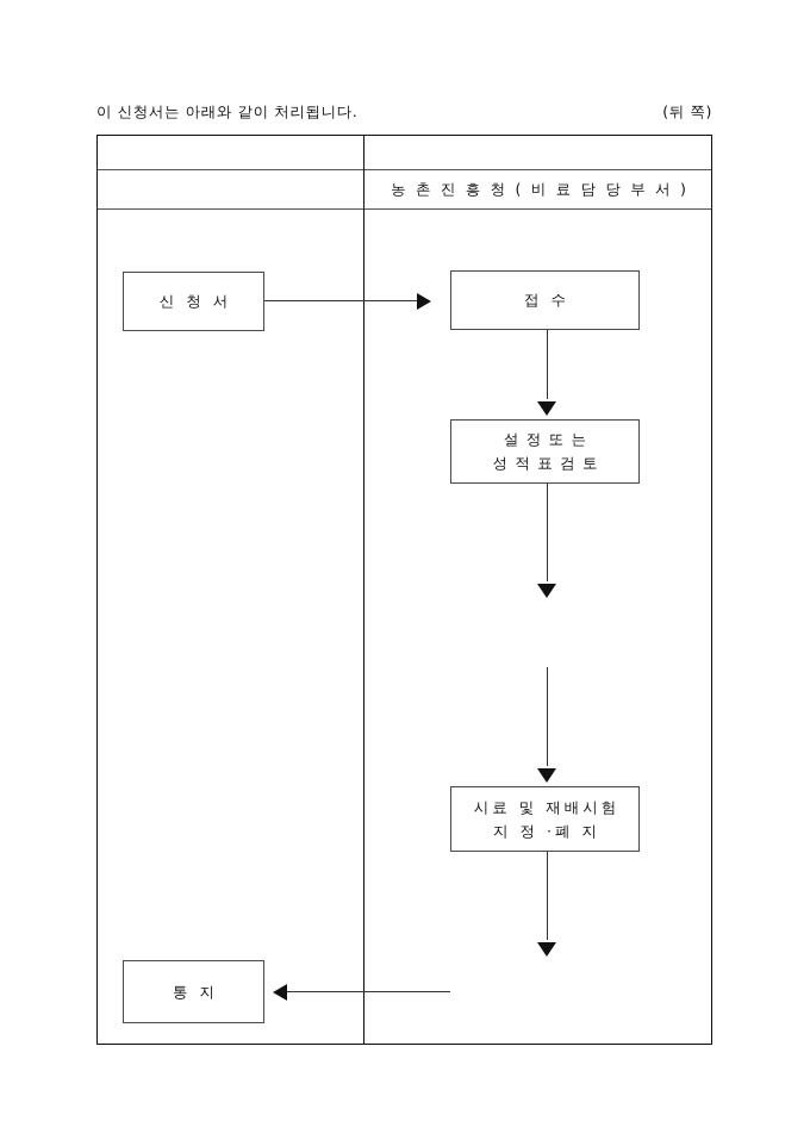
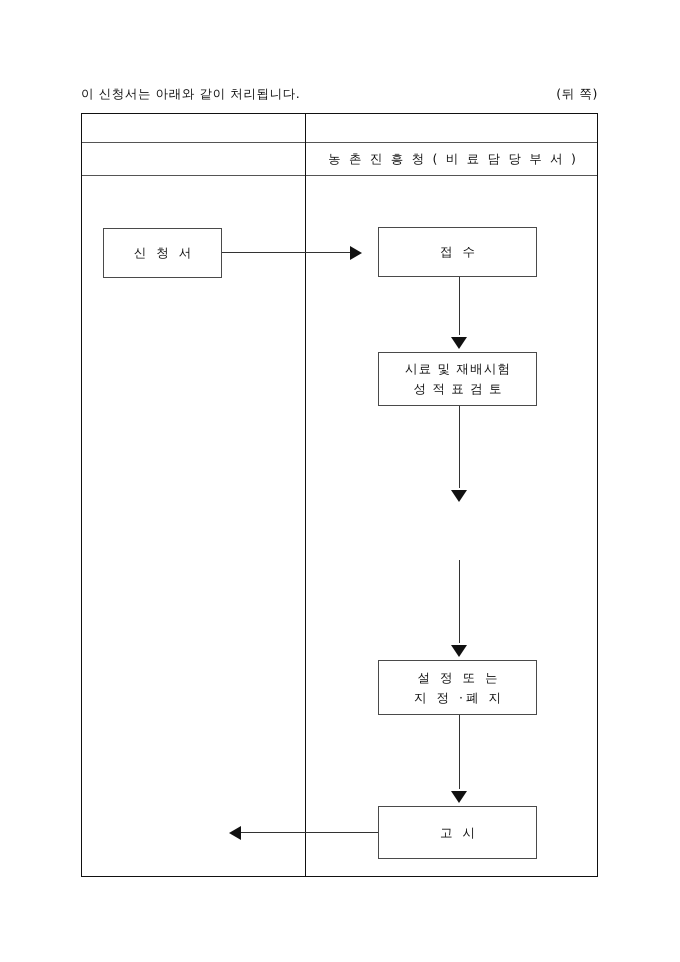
  이 신청서는 아래와 같이 처리됩니다.
  (뒤 쪽)
  농 촌 진 흥 청 ( 비 료 담 당 부 서 )
  신 청 서
- 통 지
  접 수
- 설 정 또 는
+ 시료 및 재배시험
  성 적 표 검 토
- 시료 및 재배시험
+ 설 정 또 는
  지 정 ·폐 지
+ 고 시
